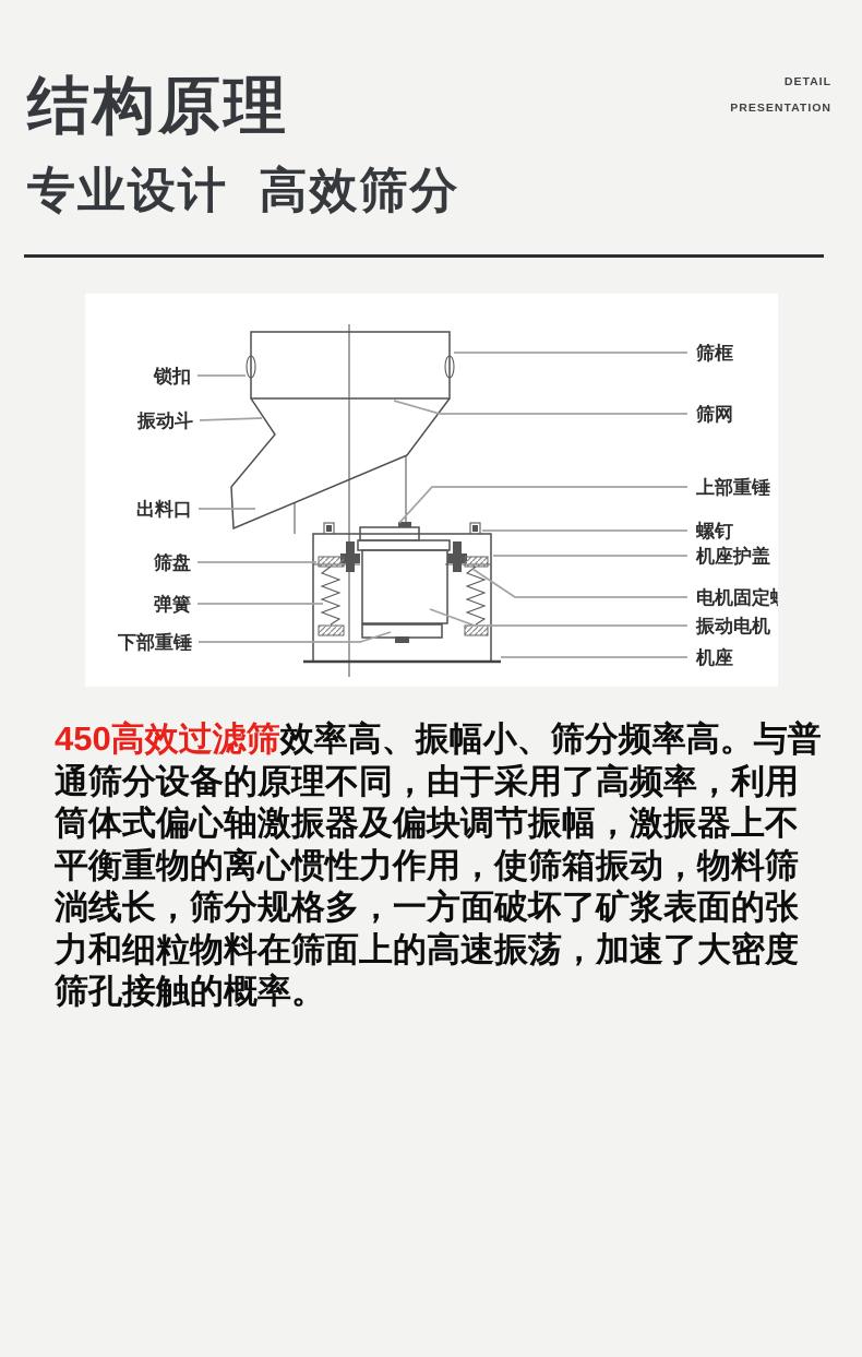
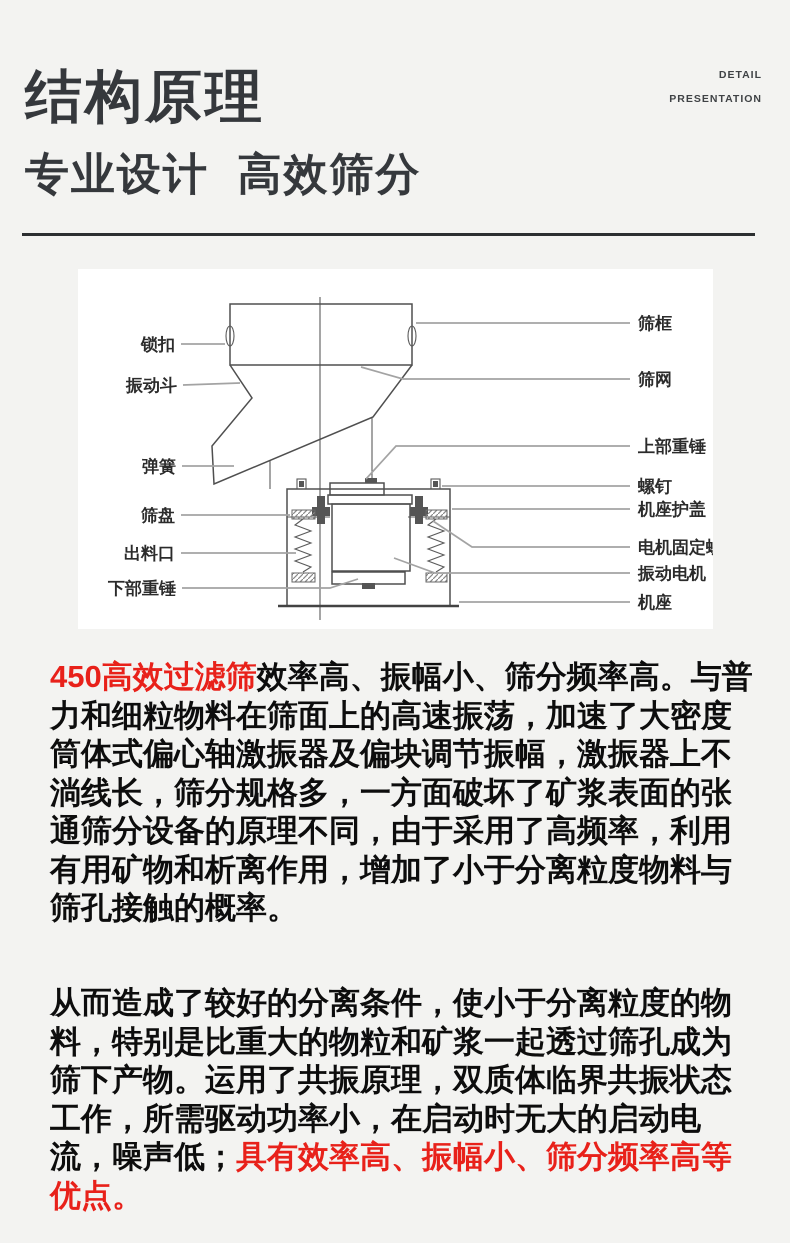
  结构原理
  专业设计 高效筛分
  DETAIL
  PRESENTATION
  锁扣
  振动斗
- 出料口
+ 弹簧
  筛盘
- 弹簧
+ 出料口
  下部重锤
  筛框
  筛网
  上部重锤
  螺钉
  机座护盖
  振动电机
  机座
  450高效过滤筛效率高、振幅小、筛分频率高。与普
- 通筛分设备的原理不同，由于采用了高频率，利用
+ 力和细粒物料在筛面上的高速振荡，加速了大密度
  筒体式偏心轴激振器及偏块调节振幅，激振器上不
- 平衡重物的离心惯性力作用，使筛箱振动，物料筛
  淌线长，筛分规格多，一方面破坏了矿浆表面的张
- 力和细粒物料在筛面上的高速振荡，加速了大密度
+ 通筛分设备的原理不同，由于采用了高频率，利用
+ 有用矿物和析离作用，增加了小于分离粒度物料与
  筛孔接触的概率。
+ 从而造成了较好的分离条件，使小于分离粒度的物
+ 料，特别是比重大的物粒和矿浆一起透过筛孔成为
+ 筛下产物。运用了共振原理，双质体临界共振状态
+ 工作，所需驱动功率小，在启动时无大的启动电
+ 流，噪声低；具有效率高、振幅小、筛分频率高等
+ 优点。
